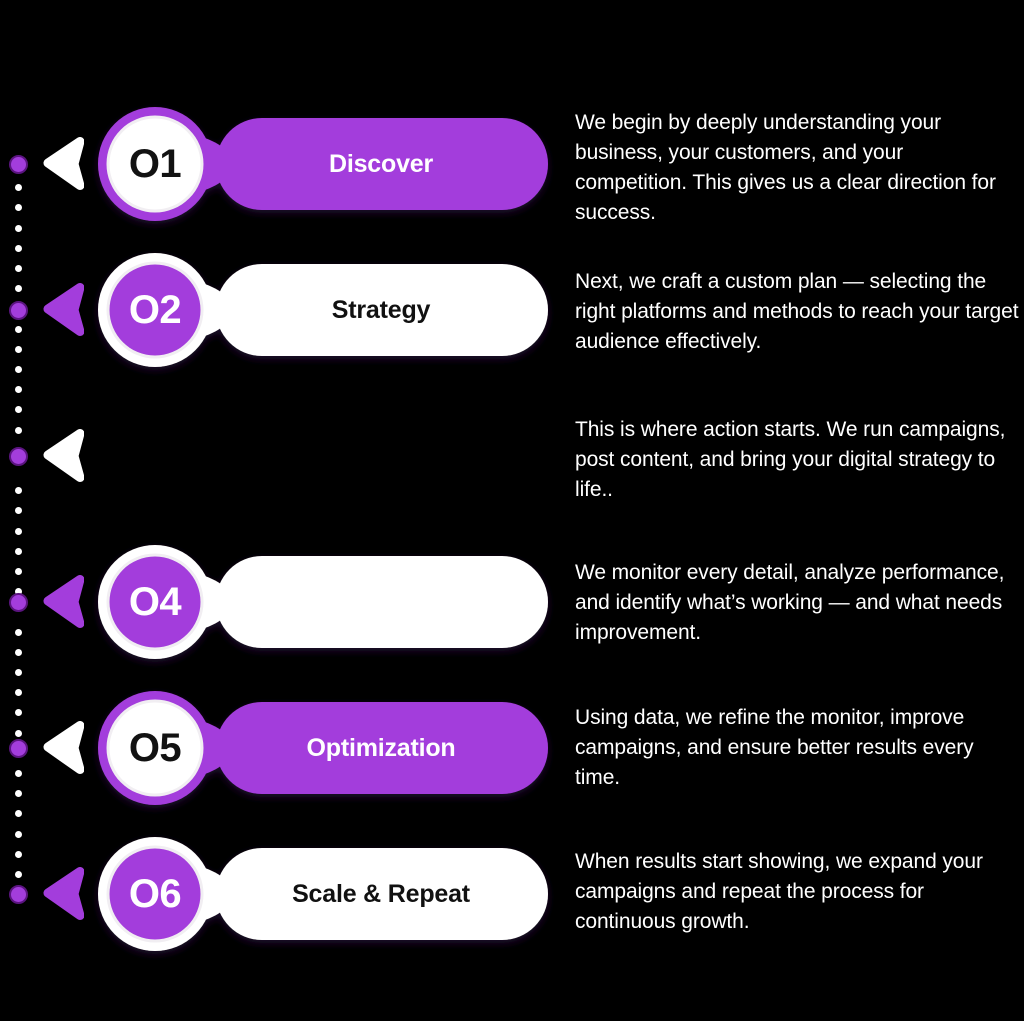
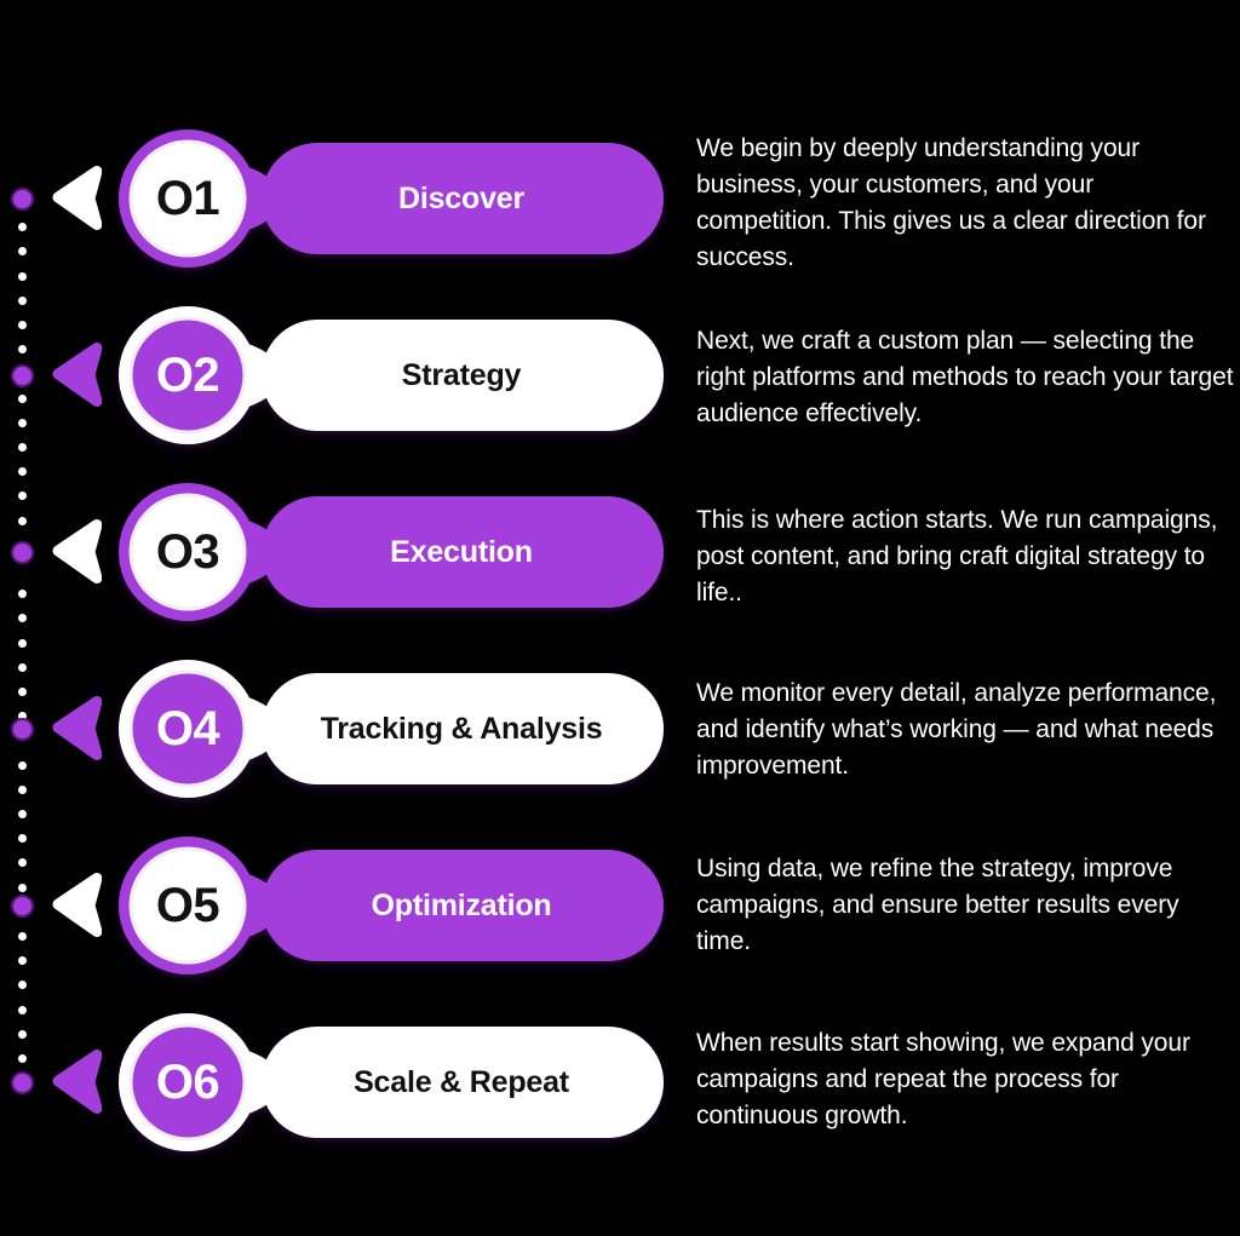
  O1
  Discover
  O2
  Strategy
+ O3
+ Execution
  O4
+ Tracking & Analysis
  O5
  Optimization
  O6
  Scale & Repeat
  We begin by deeply understanding your business, your customers, and your competition. This gives us a clear direction for success.
  Next, we craft a custom plan — selecting the right platforms and methods to reach your target audience effectively.
- This is where action starts. We run campaigns, post content, and bring your digital strategy to life..
+ This is where action starts. We run campaigns, post content, and bring craft digital strategy to life..
  We monitor every detail, analyze performance, and identify what’s working — and what needs improvement.
- Using data, we refine the monitor, improve campaigns, and ensure better results every time.
+ Using data, we refine the strategy, improve campaigns, and ensure better results every time.
  When results start showing, we expand your campaigns and repeat the process for continuous growth.
